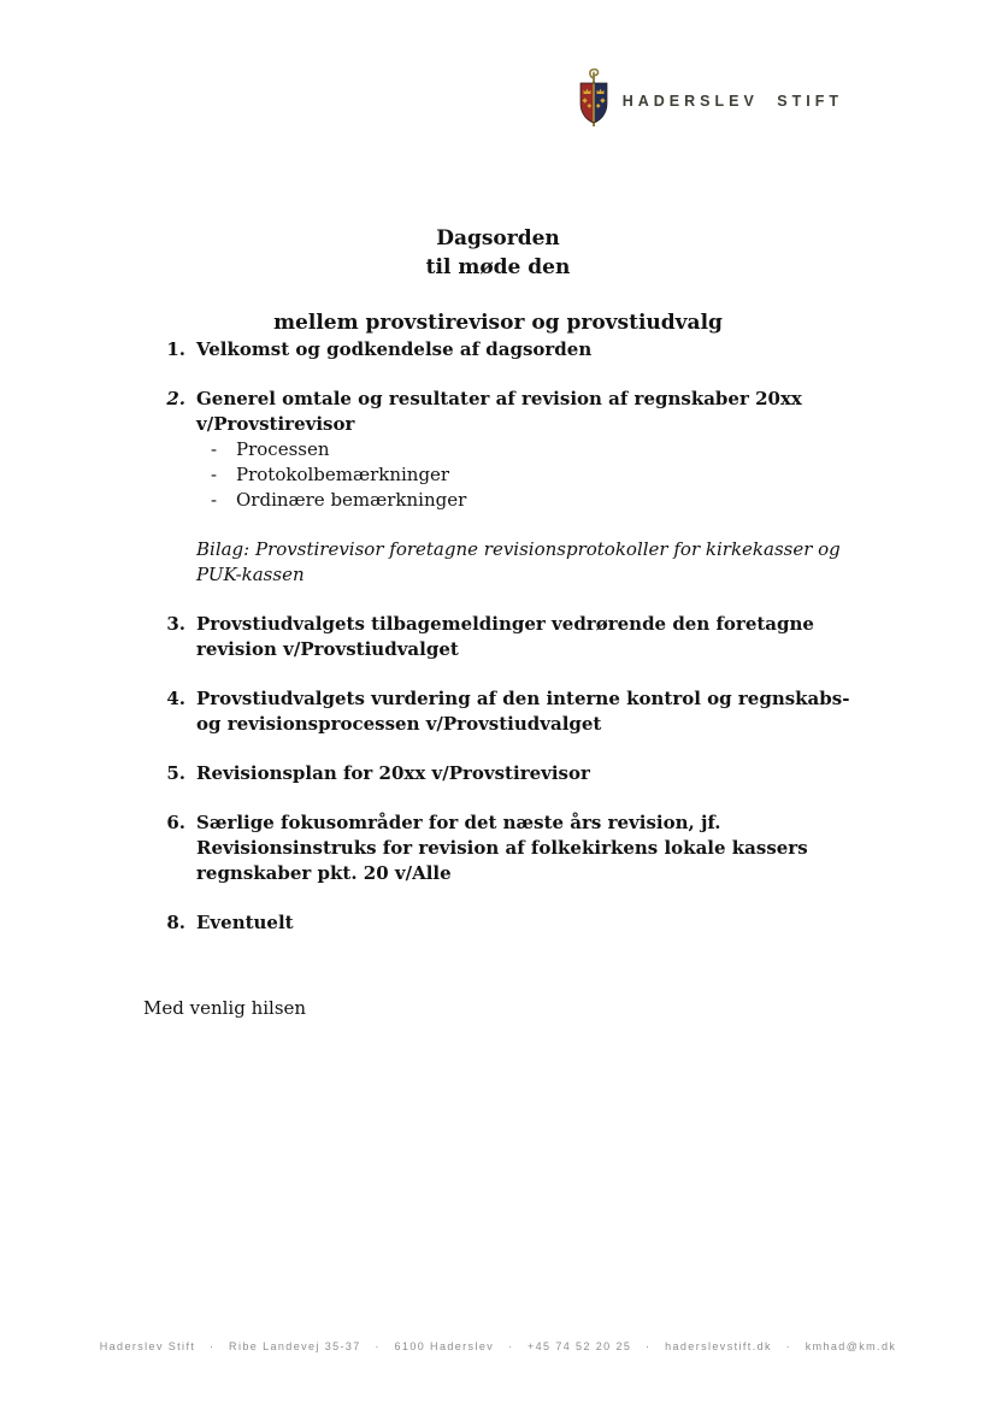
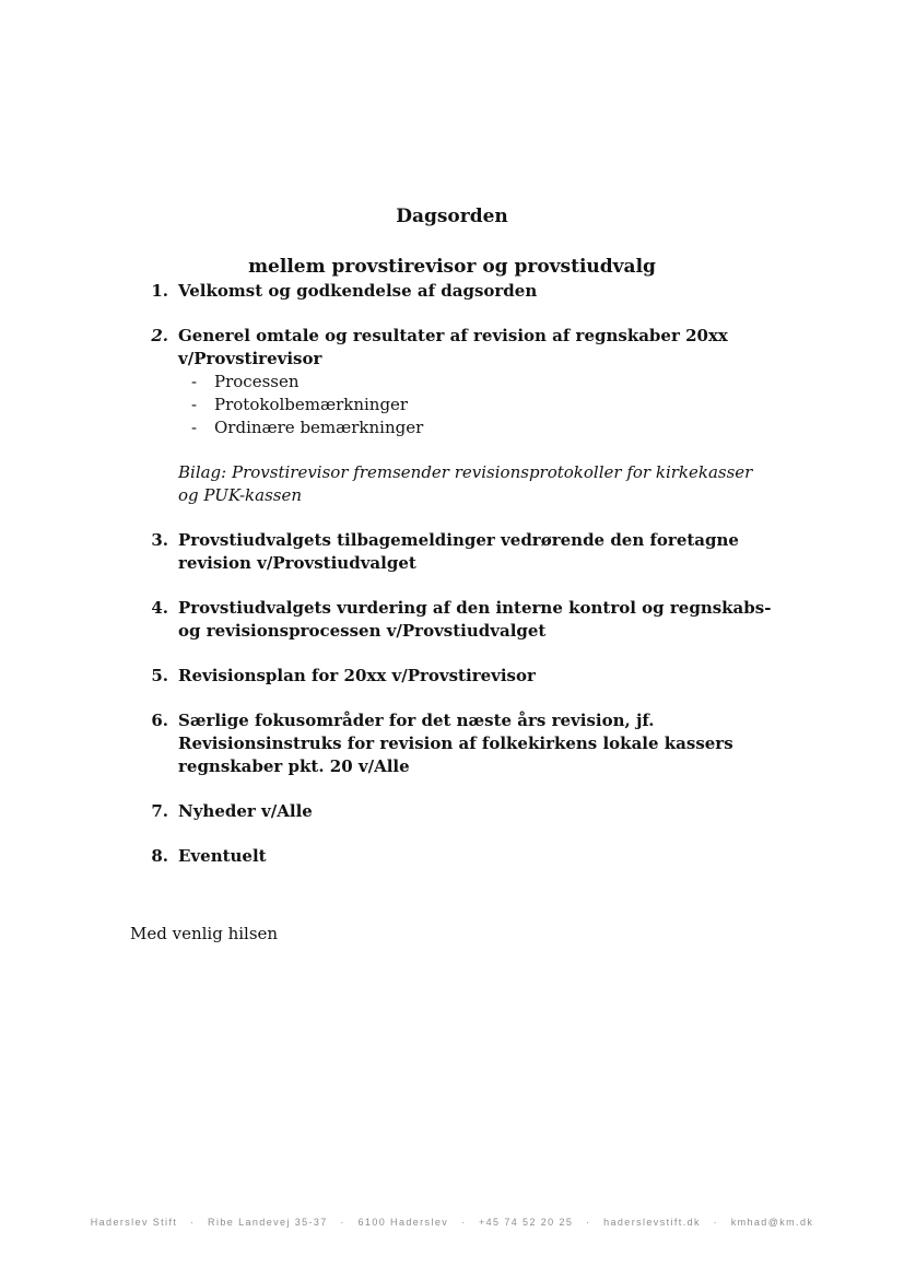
- HADERSLEV STIFT
  Dagsorden
- til møde den
  mellem provstirevisor og provstiudvalg
  1.
  Velkomst og godkendelse af dagsorden
  2.
  Generel omtale og resultater af revision af regnskaber 20xx v/Provstirevisor
  -
  Processen
  -
  Protokolbemærkninger
  -
  Ordinære bemærkninger
- Bilag: Provstirevisor foretagne revisionsprotokoller for kirkekasser og PUK-kassen
+ Bilag: Provstirevisor fremsender revisionsprotokoller for kirkekasser og PUK-kassen
  3.
  Provstiudvalgets tilbagemeldinger vedrørende den foretagne revision v/Provstiudvalget
  4.
  Provstiudvalgets vurdering af den interne kontrol og regnskabs- og revisionsprocessen v/Provstiudvalget
  5.
  Revisionsplan for 20xx v/Provstirevisor
  6.
  Særlige fokusområder for det næste års revision, jf. Revisionsinstruks for revision af folkekirkens lokale kassers regnskaber pkt. 20 v/Alle
+ 7.
+ Nyheder v/Alle
  8.
  Eventuelt
  Med venlig hilsen
  Haderslev Stift · Ribe Landevej 35-37 · 6100 Haderslev · +45 74 52 20 25 · haderslevstift.dk · kmhad@km.dk
